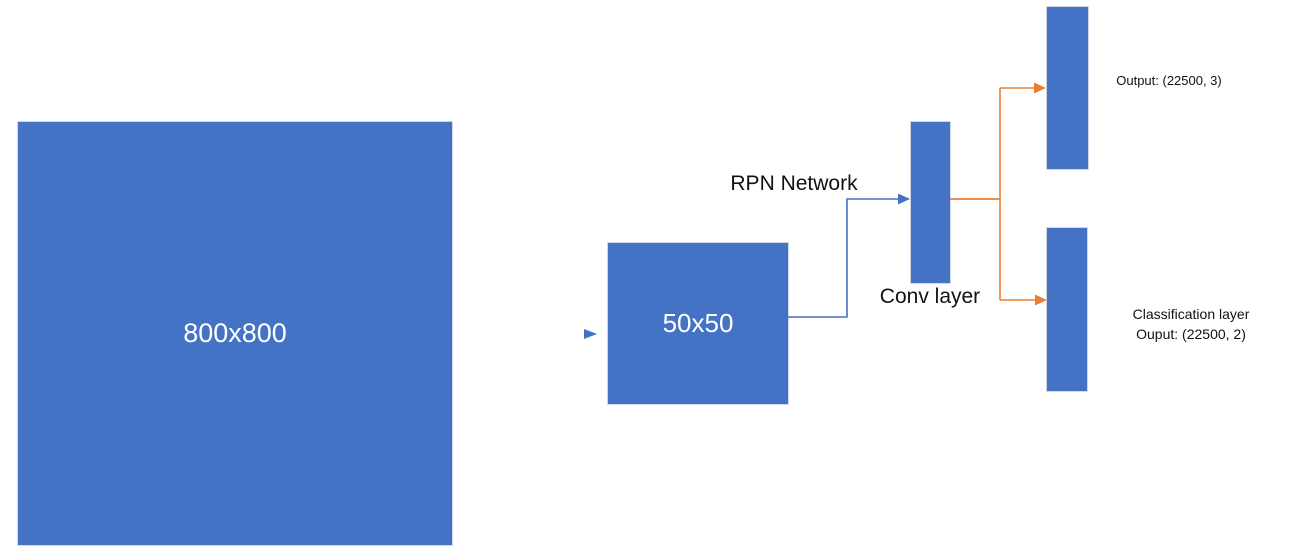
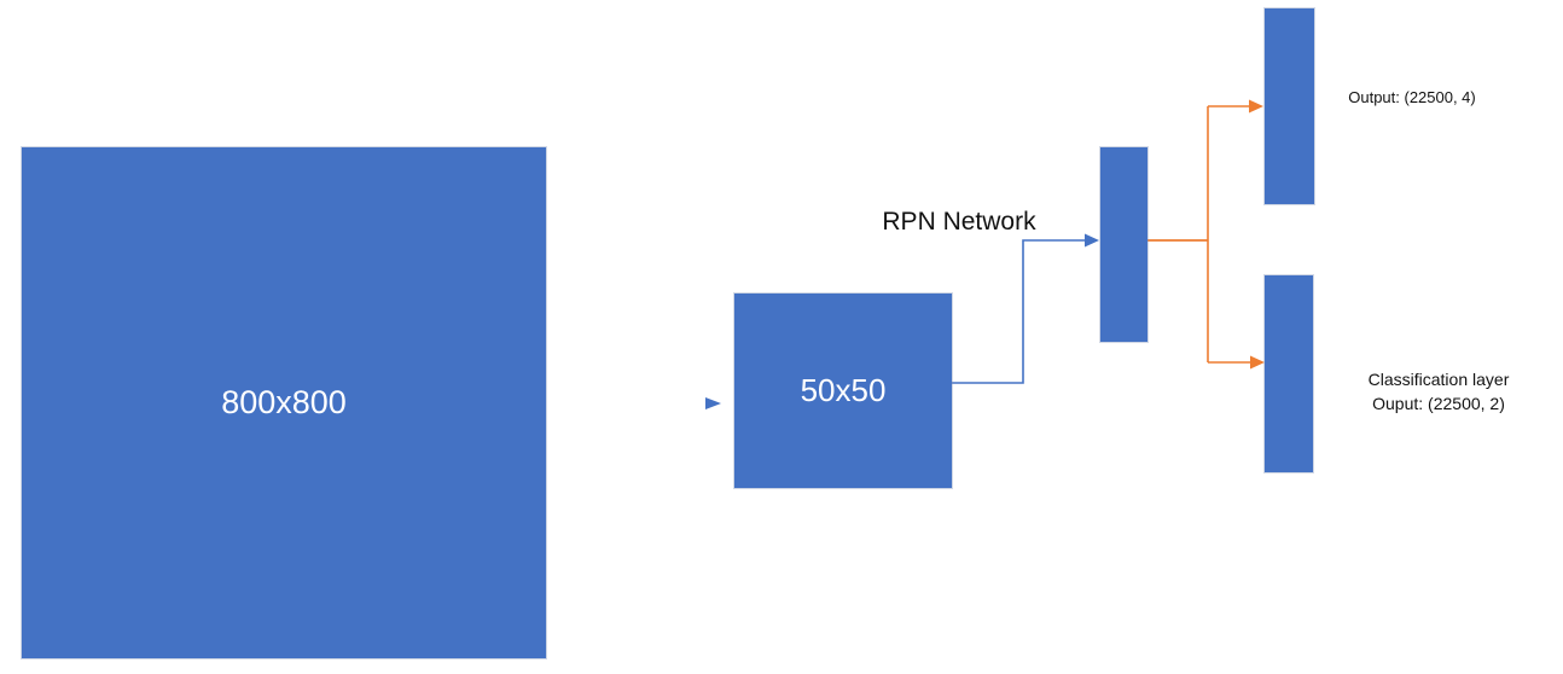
  800x800
  50x50
  RPN Network
- Conv layer
- Output: (22500, 3)
+ Output: (22500, 4)
  Classification layer
  Ouput: (22500, 2)
